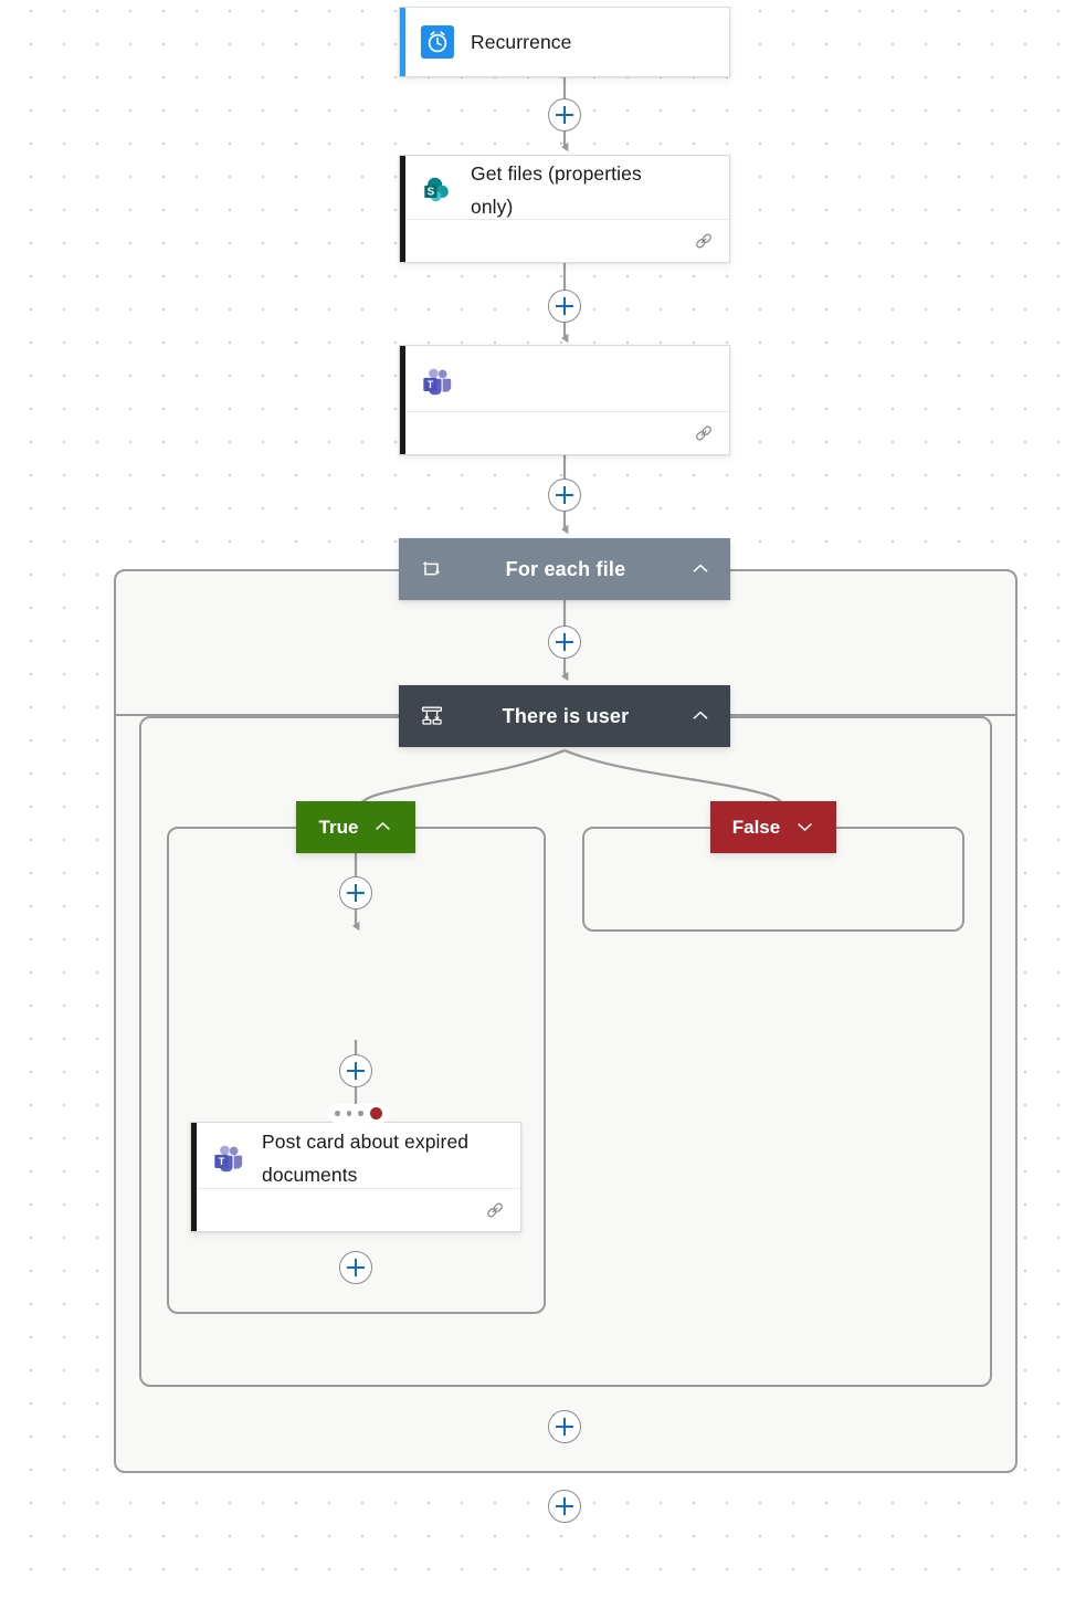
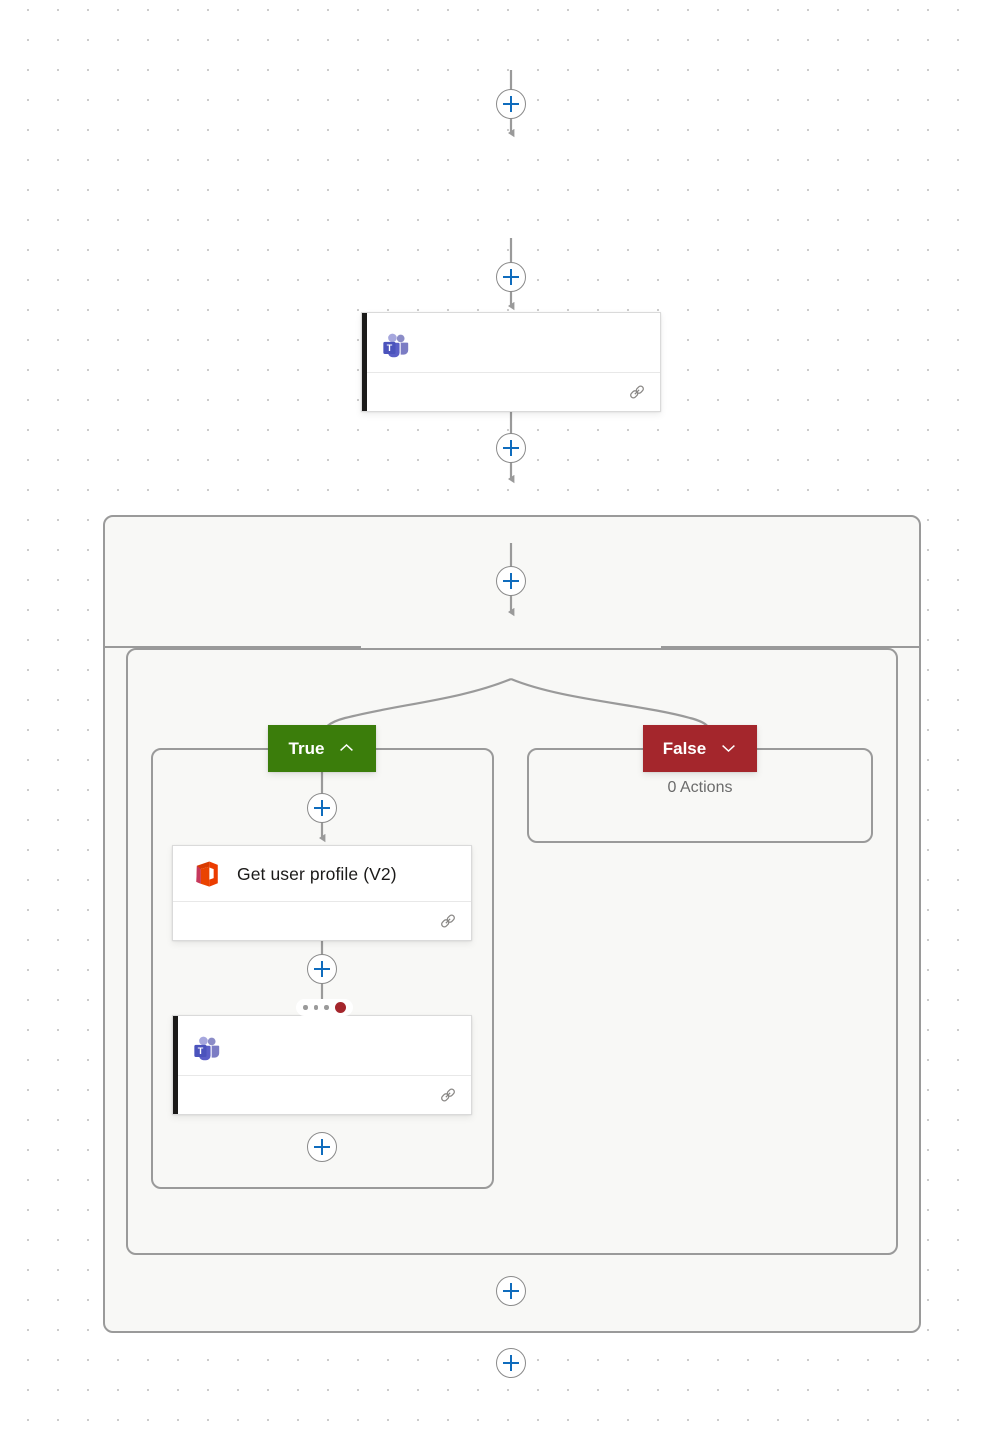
- Recurrence
- S
- Get files (properties only)
  T
+ Get user profile (V2)
  T
- Post card about expired documents
- For each file
- There is user
  True
  False
+ 0 Actions
